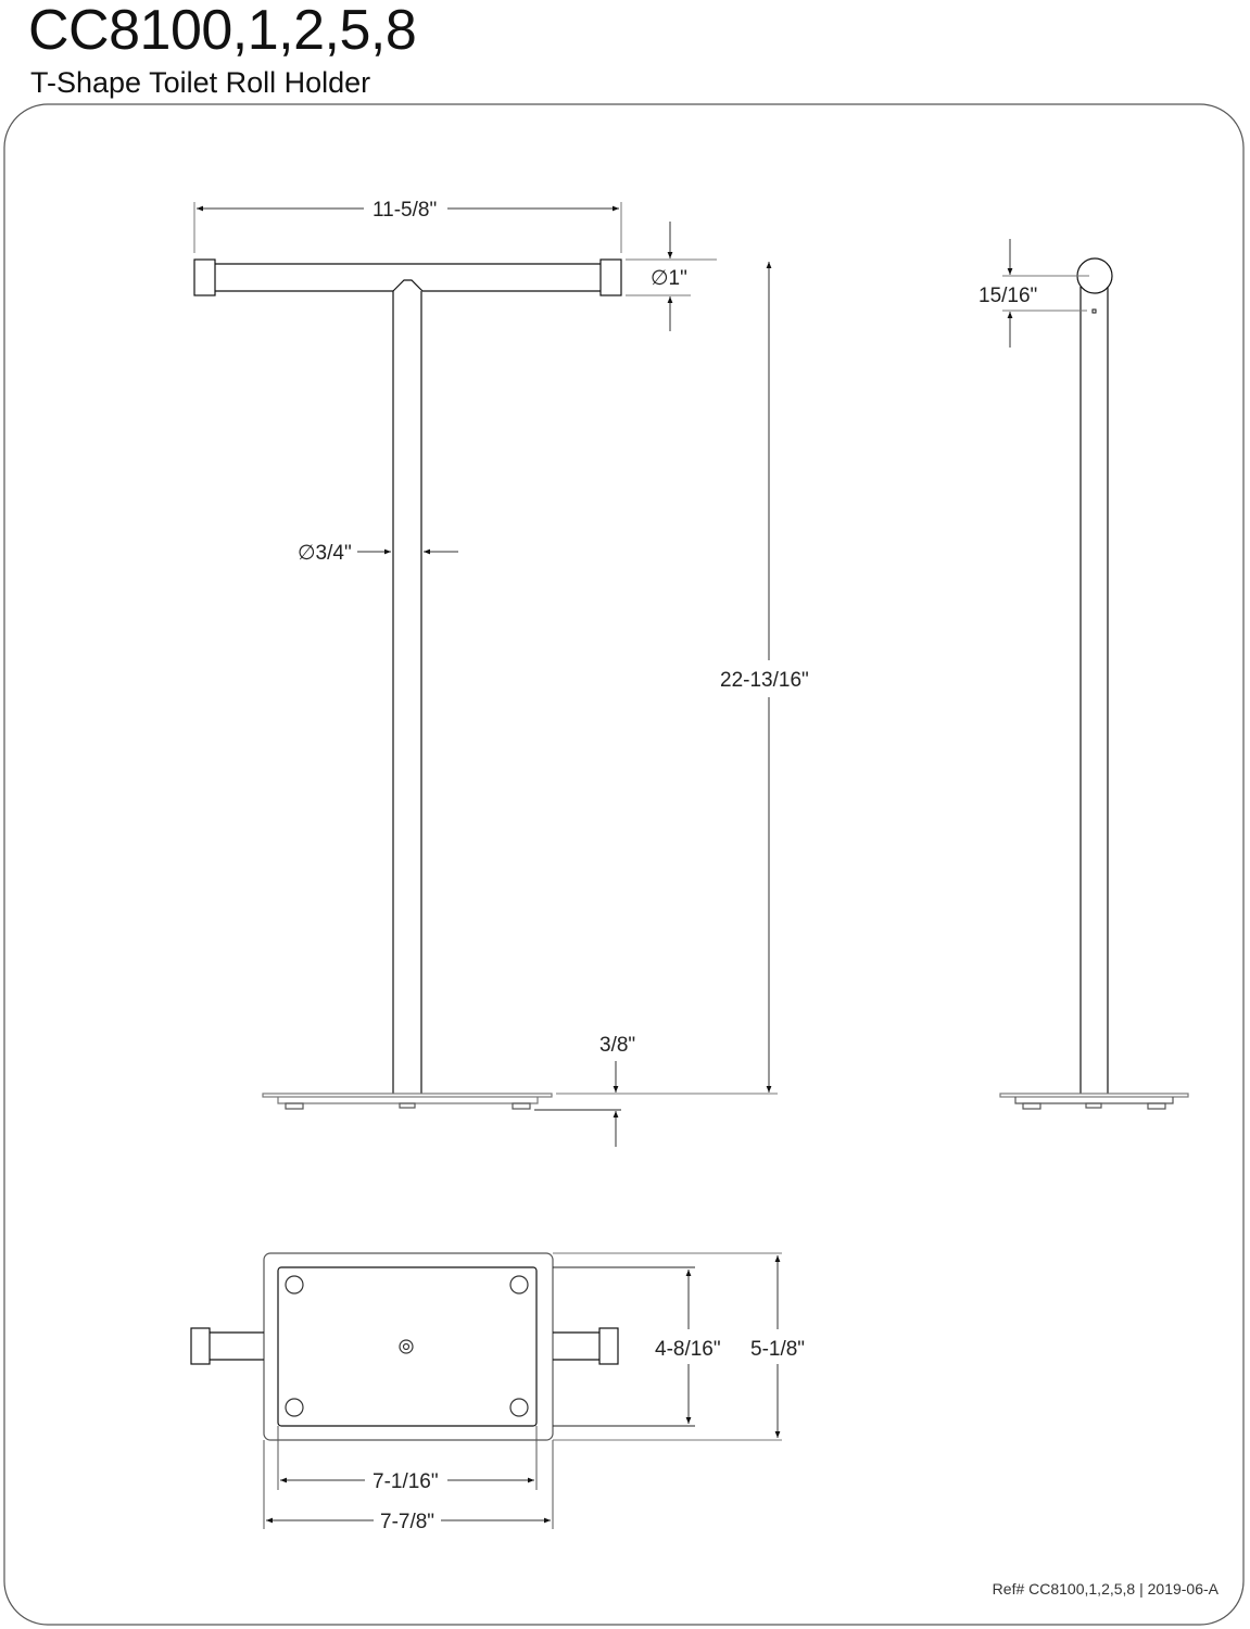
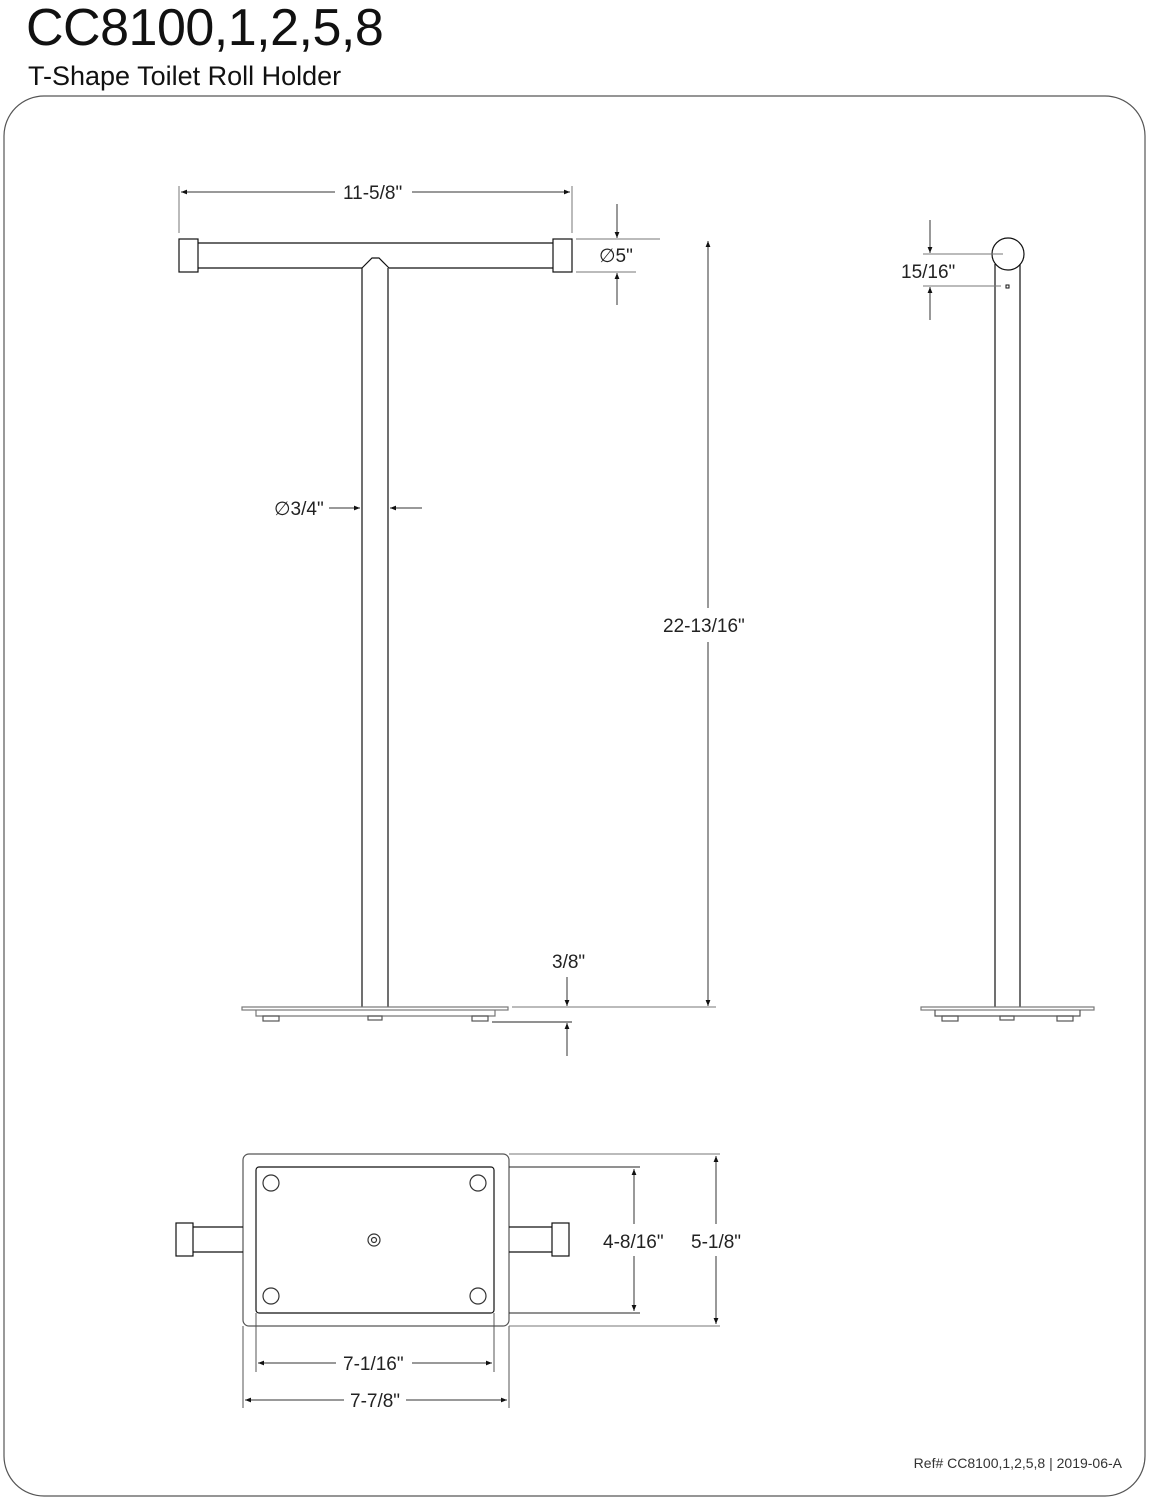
  CC8100,1,2,5,8
  T-Shape Toilet Roll Holder
  11-5/8"
- ∅1"
+ ∅5"
  ∅3/4"
  22-13/16"
  3/8"
  15/16"
  4-8/16"
  5-1/8"
  7-1/16"
  7-7/8"
  Ref# CC8100,1,2,5,8 | 2019-06-A
